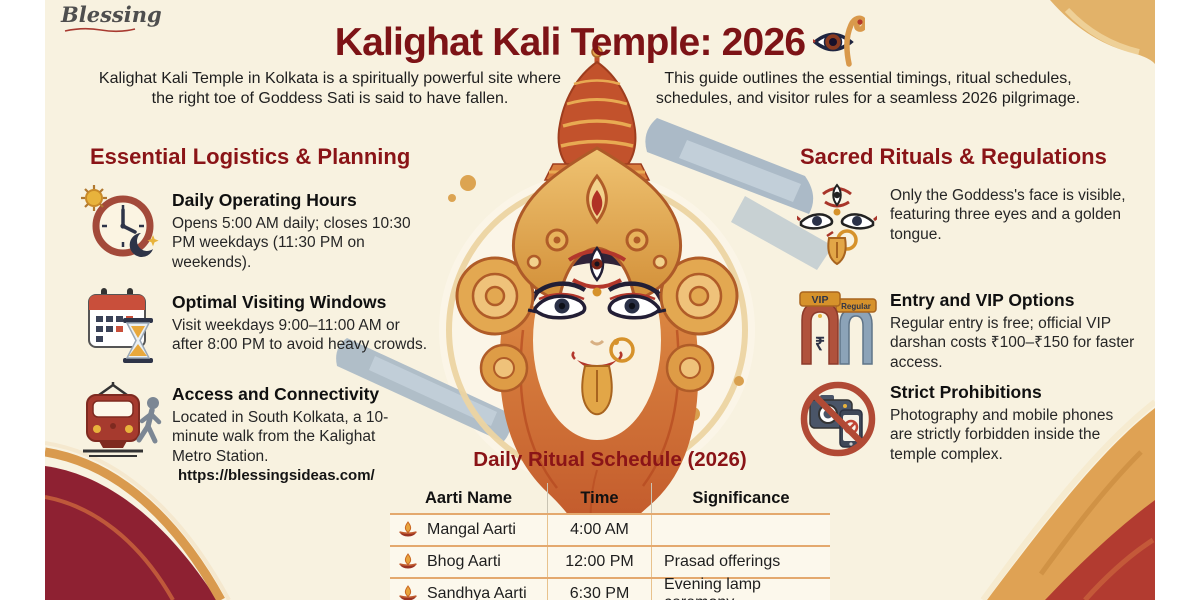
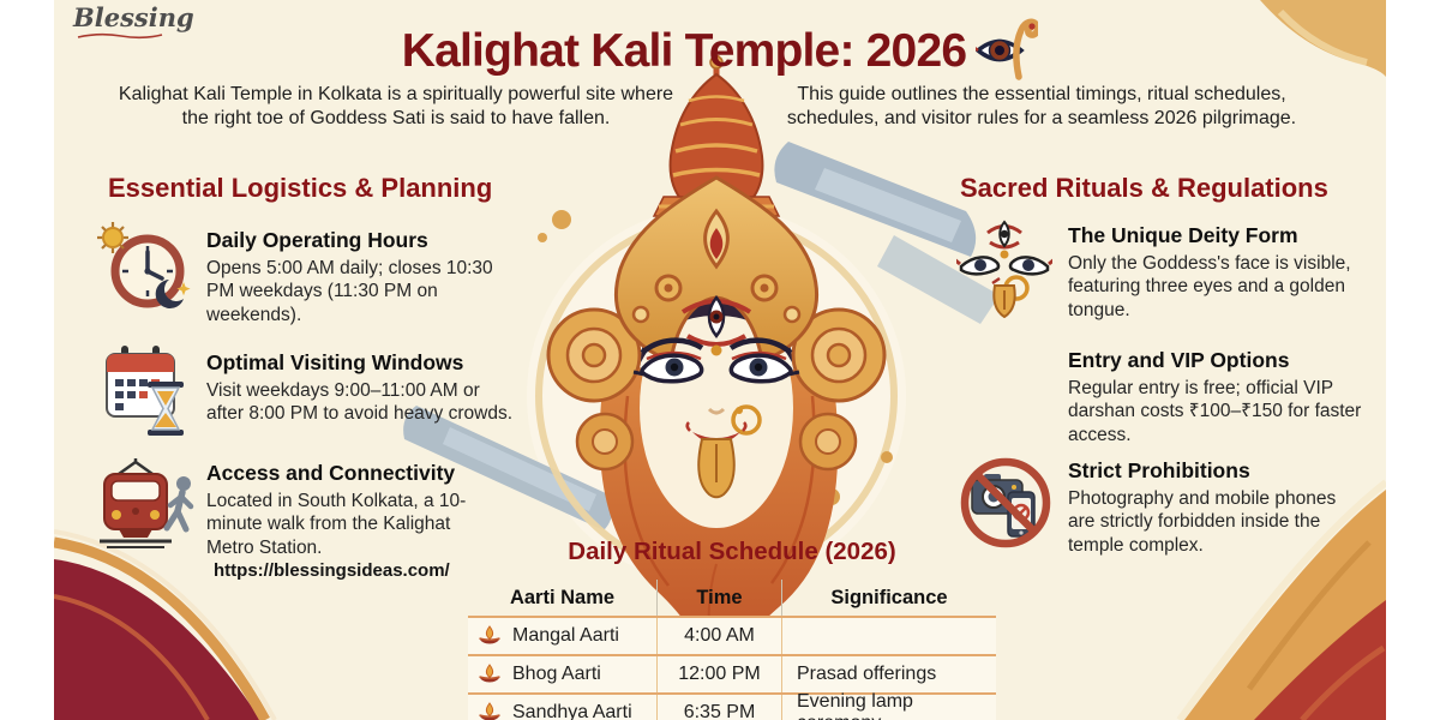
  Blessing
  Kalighat Kali Temple: 2026
  Kalighat Kali Temple in Kolkata is a spiritually powerful site where
  the right toe of Goddess Sati is said to have fallen.
  This guide outlines the essential timings, ritual schedules,
  schedules, and visitor rules for a seamless 2026 pilgrimage.
  Essential Logistics & Planning
  Sacred Rituals & Regulations
- Regular
- VIP
- ₹
  Daily Operating Hours
  Opens 5:00 AM daily; closes 10:30 PM weekdays (11:30 PM on weekends).
  Optimal Visiting Windows
  Visit weekdays 9:00–11:00 AM or after 8:00 PM to avoid heavy crowds.
  Access and Connectivity
  Located in South Kolkata, a 10-minute walk from the Kalighat Metro Station.
  https://blessingsideas.com/
+ The Unique Deity Form
  Only the Goddess's face is visible, featuring three eyes and a golden tongue.
  Entry and VIP Options
  Regular entry is free; official VIP darshan costs ₹100–₹150 for faster access.
  Strict Prohibitions
  Photography and mobile phones are strictly forbidden inside the temple complex.
  Daily Ritual Schedule (2026)
  Aarti Name
  Time
  Significance
  Mangal Aarti
  4:00 AM
  Bhog Aarti
  12:00 PM
  Prasad offerings
  Sandhya Aarti
- 6:30 PM
+ 6:35 PM
